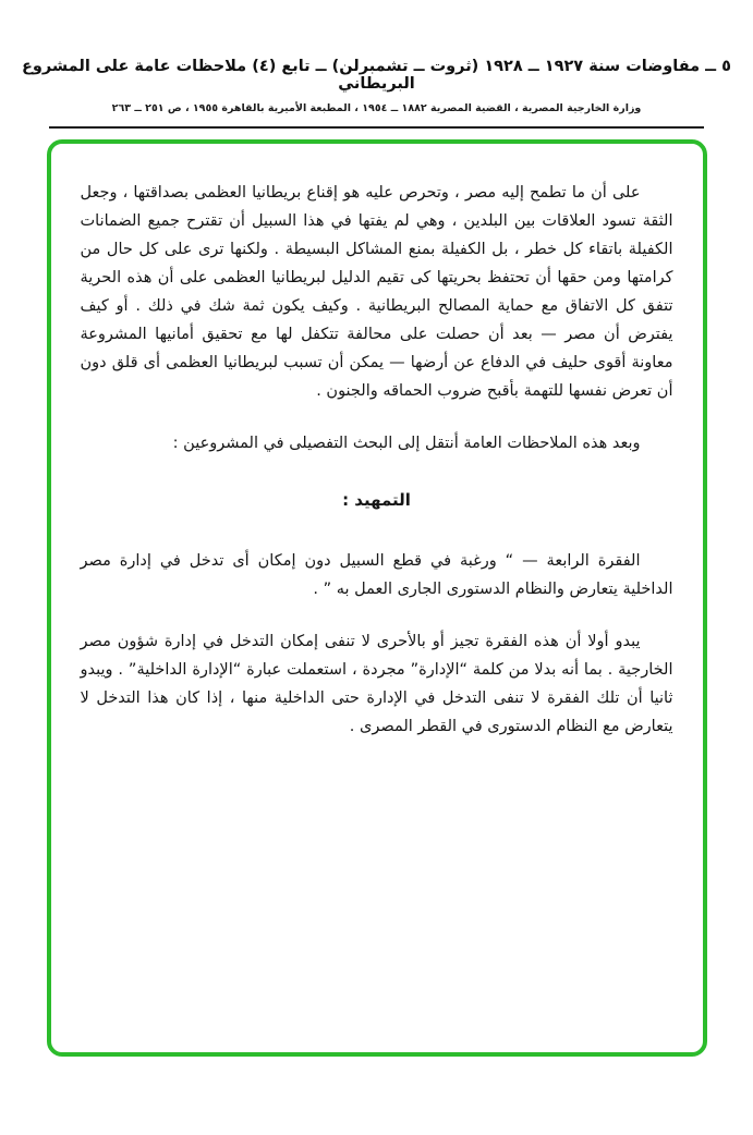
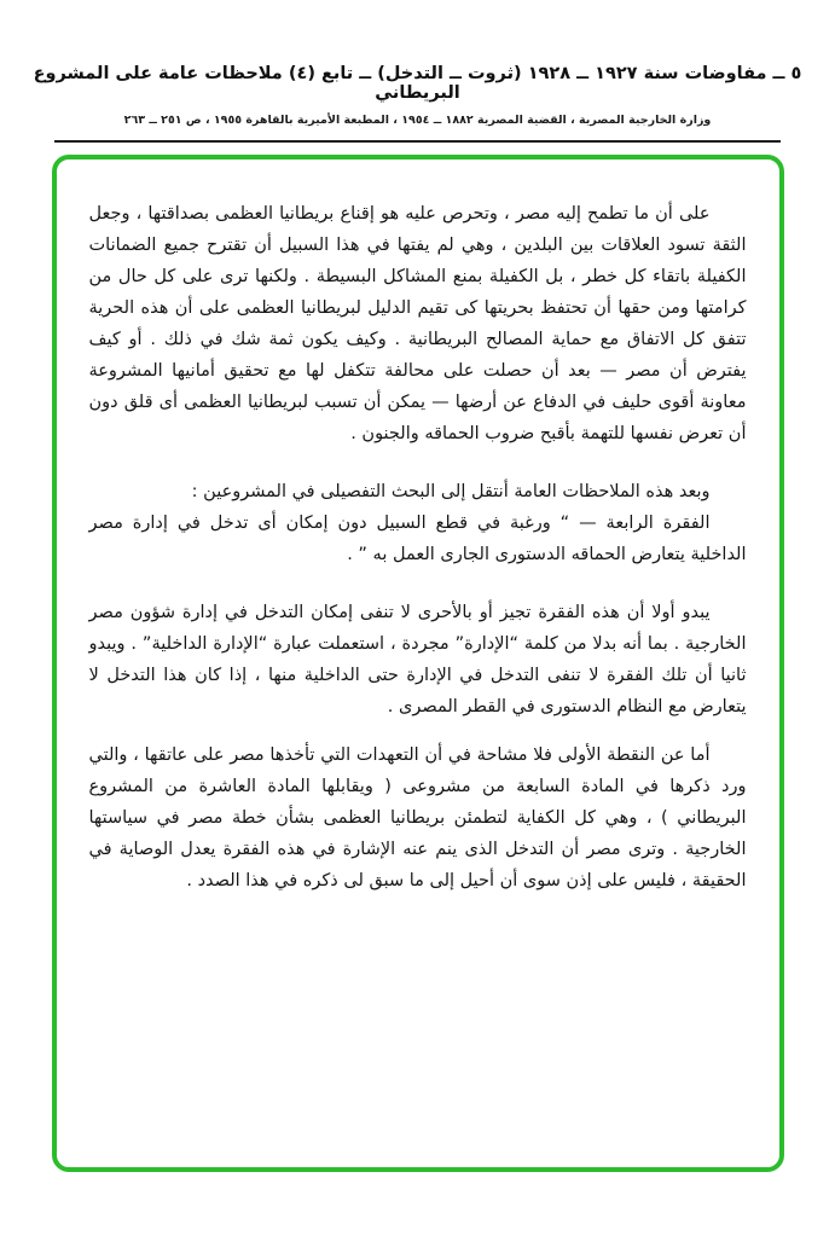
- ٥ ــ مفاوضات سنة ١٩٢٧ ــ ١٩٢٨ (ثروت ــ تشمبرلن) ــ تابع (٤) ملاحظات عامة على المشروع البريطاني
+ ٥ ــ مفاوضات سنة ١٩٢٧ ــ ١٩٢٨ (ثروت ــ التدخل) ــ تابع (٤) ملاحظات عامة على المشروع البريطاني
  وزارة الخارجية المصرية ، القضية المصرية ١٨٨٢ ــ ١٩٥٤ ، المطبعة الأميرية بالقاهرة ١٩٥٥ ، ص ٢٥١ ــ ٢٦٣
  على أن ما تطمح إليه مصر ، وتحرص عليه هو إقناع بريطانيا العظمى بصداقتها ، وجعل الثقة تسود العلاقات بين البلدين ، وهي لم يفتها في هذا السبيل أن تقترح جميع الضمانات الكفيلة باتقاء كل خطر ، بل الكفيلة بمنع المشاكل البسيطة . ولكنها ترى على كل حال من كرامتها ومن حقها أن تحتفظ بحريتها كى تقيم الدليل لبريطانيا العظمى على أن هذه الحرية تتفق كل الاتفاق مع حماية المصالح البريطانية . وكيف يكون ثمة شك في ذلك . أو كيف يفترض أن مصر — بعد أن حصلت على محالفة تتكفل لها مع تحقيق أمانيها المشروعة معاونة أقوى حليف في الدفاع عن أرضها — يمكن أن تسبب لبريطانيا العظمى أى قلق دون أن تعرض نفسها للتهمة بأقبح ضروب الحماقه والجنون .
  وبعد هذه الملاحظات العامة أنتقل إلى البحث التفصيلى في المشروعين :
- التمهيد :
- الفقرة الرابعة — “ ورغبة في قطع السبيل دون إمكان أى تدخل في إدارة مصر الداخلية يتعارض والنظام الدستورى الجارى العمل به ” .
+ الفقرة الرابعة — “ ورغبة في قطع السبيل دون إمكان أى تدخل في إدارة مصر الداخلية يتعارض الحماقه الدستورى الجارى العمل به ” .
  يبدو أولا أن هذه الفقرة تجيز أو بالأحرى لا تنفى إمكان التدخل في إدارة شؤون مصر الخارجية . بما أنه بدلا من كلمة “الإدارة” مجردة ، استعملت عبارة “الإدارة الداخلية” . ويبدو ثانيا أن تلك الفقرة لا تنفى التدخل في الإدارة حتى الداخلية منها ، إذا كان هذا التدخل لا يتعارض مع النظام الدستورى في القطر المصرى .
+ أما عن النقطة الأولى فلا مشاحة في أن التعهدات التي تأخذها مصر على عاتقها ، والتي ورد ذكرها في المادة السابعة من مشروعى ( ويقابلها المادة العاشرة من المشروع البريطاني ) ، وهي كل الكفاية لتطمئن بريطانيا العظمى بشأن خطة مصر في سياستها الخارجية . وترى مصر أن التدخل الذى ينم عنه الإشارة في هذه الفقرة يعدل الوصاية في الحقيقة ، فليس على إذن سوى أن أحيل إلى ما سبق لى ذكره في هذا الصدد .
